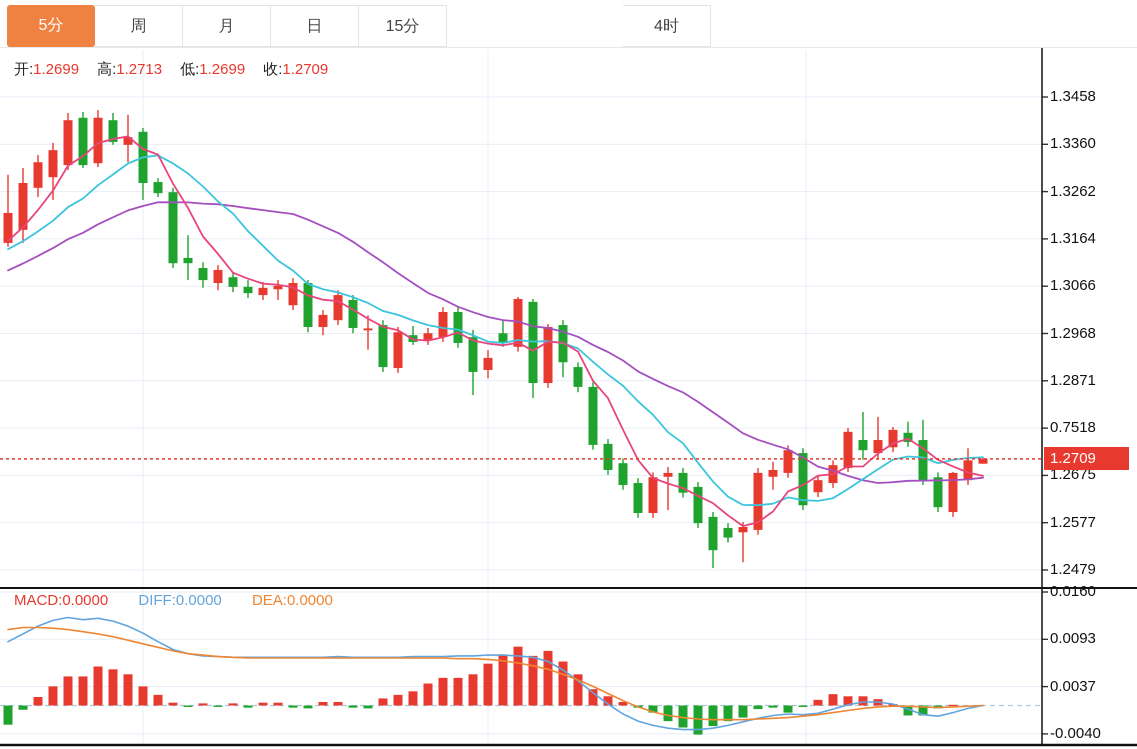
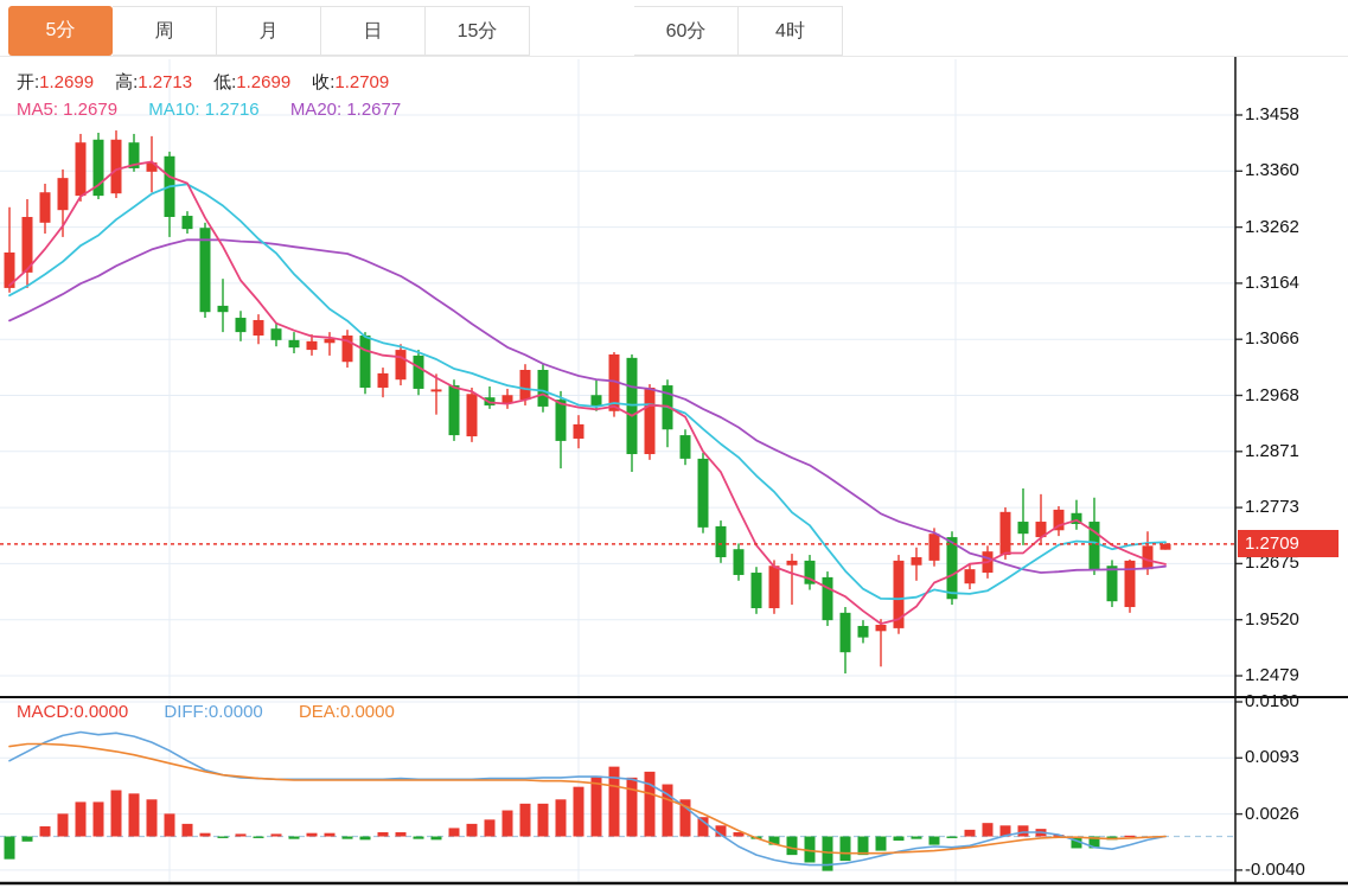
  5分
  周
  月
  日
  15分
+ 60分
  4时
  开:1.2699 高:1.2713 低:1.2699 收:1.2709
+ MA5: 1.2679 MA10: 1.2716 MA20: 1.2677
  MACD:0.0000 DIFF:0.0000 DEA:0.0000
  1.2709
  1.3458
  1.3360
  1.3262
  1.3164
  1.3066
  1.2968
  1.2871
- 0.7518
+ 1.2773
  1.2675
- 1.2577
+ 1.9520
  1.2479
  0.0160
  0.0093
- 0.0037
+ 0.0026
  -0.0040
